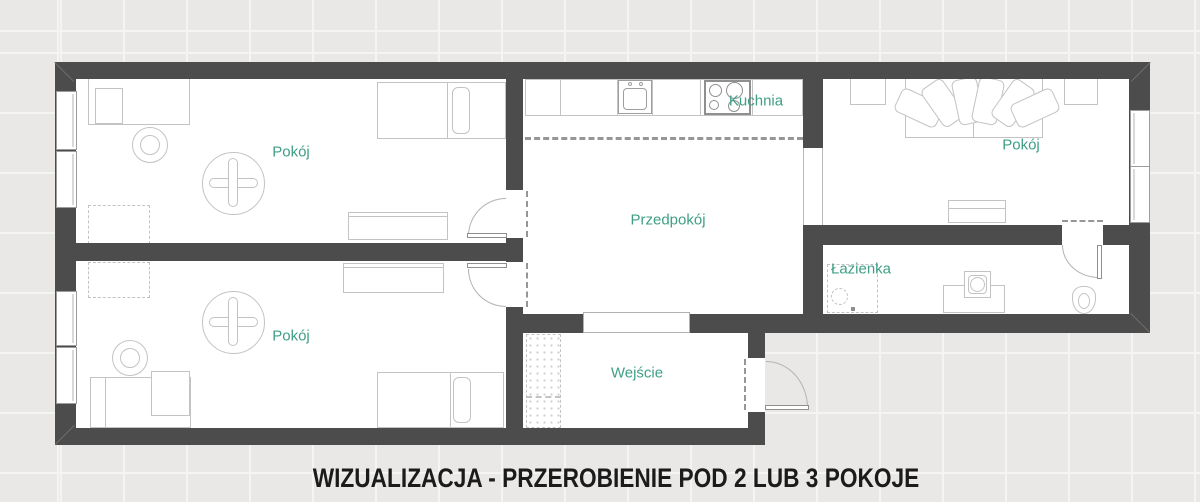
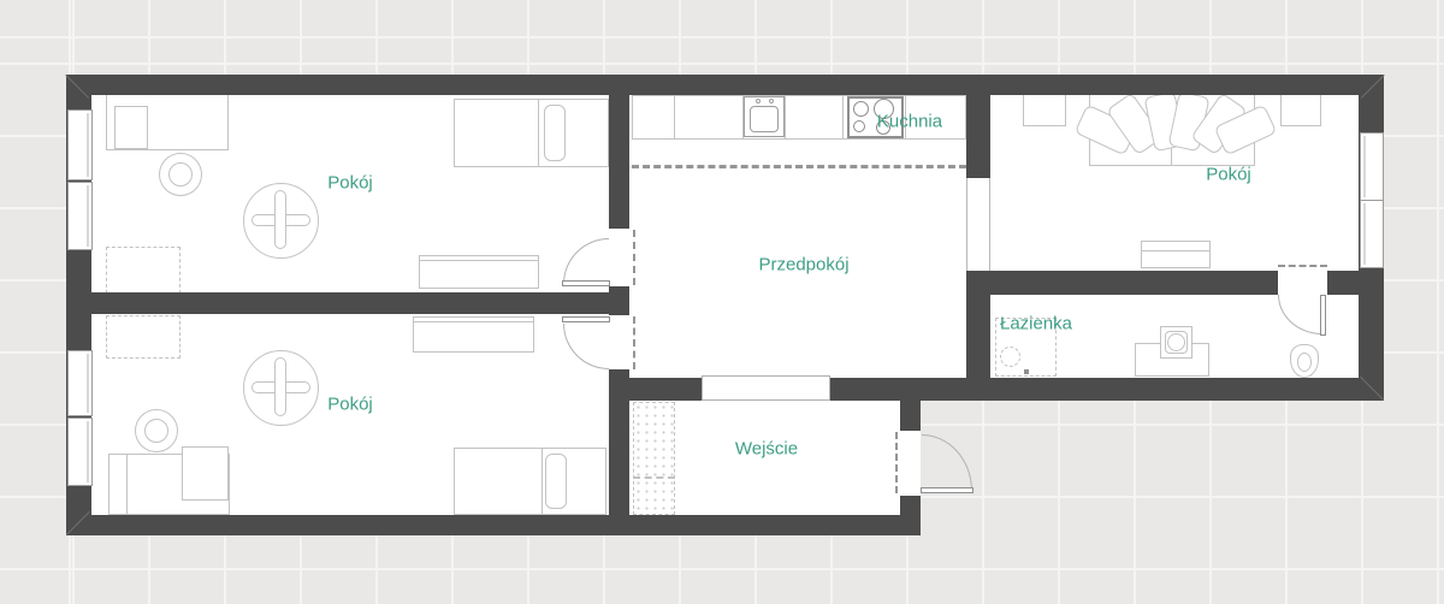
  Pokój
  Pokój
  Pokój
  Kuchnia
  Przedpokój
  Łazienka
  Wejście
- WIZUALIZACJA - PRZEROBIENIE POD 2 LUB 3 POKOJE
